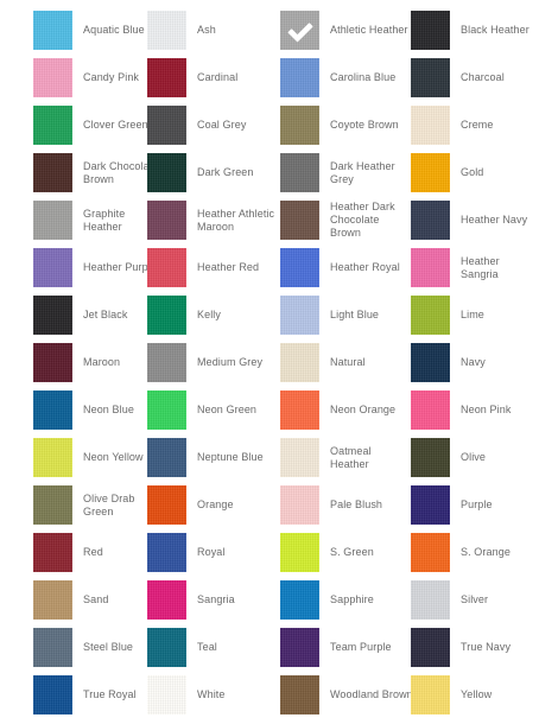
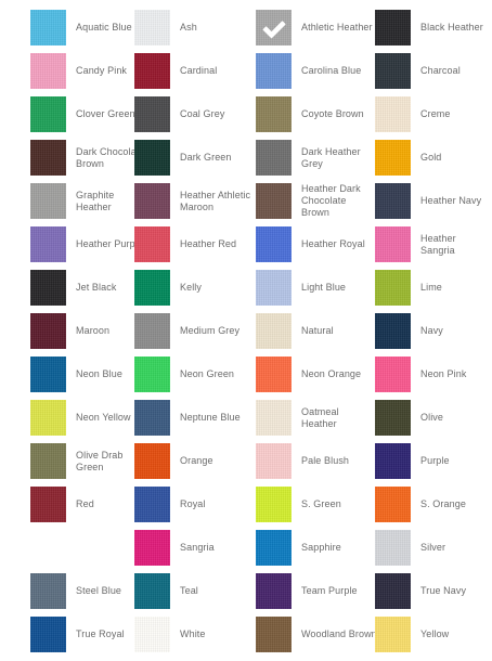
  Aquatic Blue
  Ash
  Athletic Heather
  Black Heather
  Candy Pink
  Cardinal
  Carolina Blue
  Charcoal
  Clover Green
  Coal Grey
  Coyote Brown
  Creme
  Dark Chocol
  Brown
  Dark Green
  Dark Heather
  Grey
  Gold
  Graphite
  Heather
  Heather Athletic
  Maroon
  Heather Dark
  Chocolate
  Brown
  Heather Navy
  Heather Purp
  Heather Red
  Heather Royal
  Heather Sangria
  Jet Black
  Kelly
  Light Blue
  Lime
  Maroon
  Medium Grey
  Natural
  Navy
  Neon Blue
  Neon Green
  Neon Orange
  Neon Pink
  Neon Yellow
  Neptune Blue
  Oatmeal
  Heather
  Olive
  Olive Drab
  Green
  Orange
  Pale Blush
  Purple
  Red
  Royal
  S. Green
  S. Orange
- Sand
  Sangria
  Sapphire
  Silver
  Steel Blue
  Teal
  Team Purple
  True Navy
  True Royal
  White
  Woodland Brow
  Yellow
